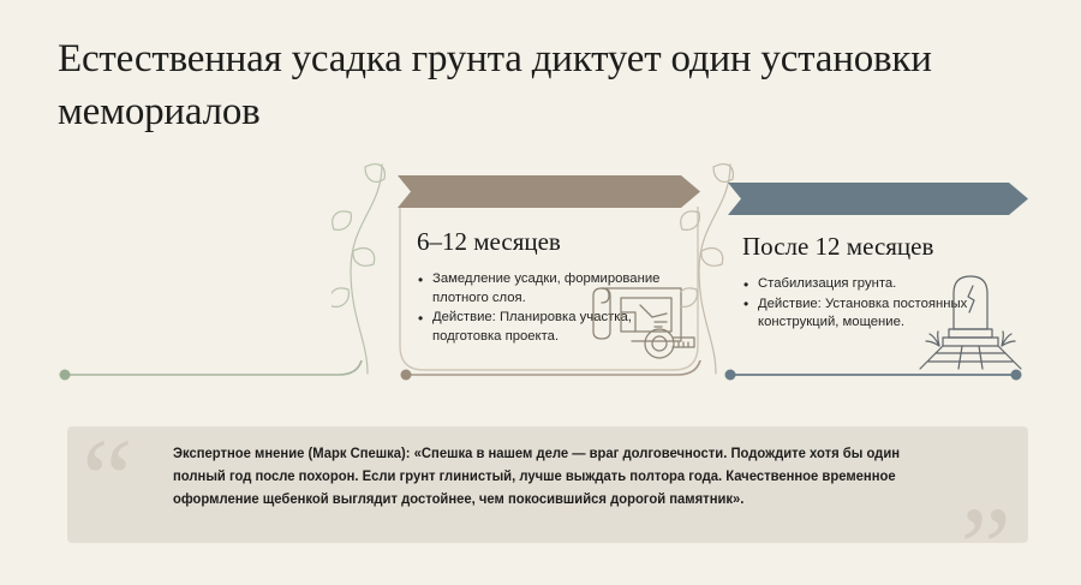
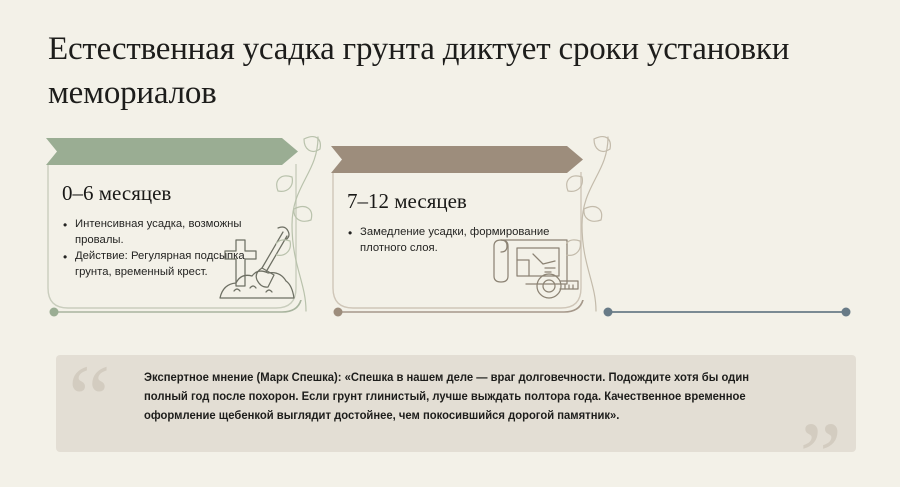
- Естественная усадка грунта диктует один установки мемориалов
+ Естественная усадка грунта диктует сроки установки мемориалов
+ 0–6 месяцев
+ Интенсивная усадка, возможны провалы.
+ Действие: Регулярная подсыпка грунта, временный крест.
- 6–12 месяцев
+ 7–12 месяцев
  Замедление усадки, формирование плотного слоя.
- Действие: Планировка участка, подготовка проекта.
- После 12 месяцев
- Стабилизация грунта.
- Действие: Установка постоянных конструкций, мощение.
  “
  Экспертное мнение (Марк Спешка): «Спешка в нашем деле — враг долговечности. Подождите хотя бы один полный год после похорон. Если грунт глинистый, лучше выждать полтора года. Качественное временное оформление щебенкой выглядит достойнее, чем покосившийся дорогой памятник».
